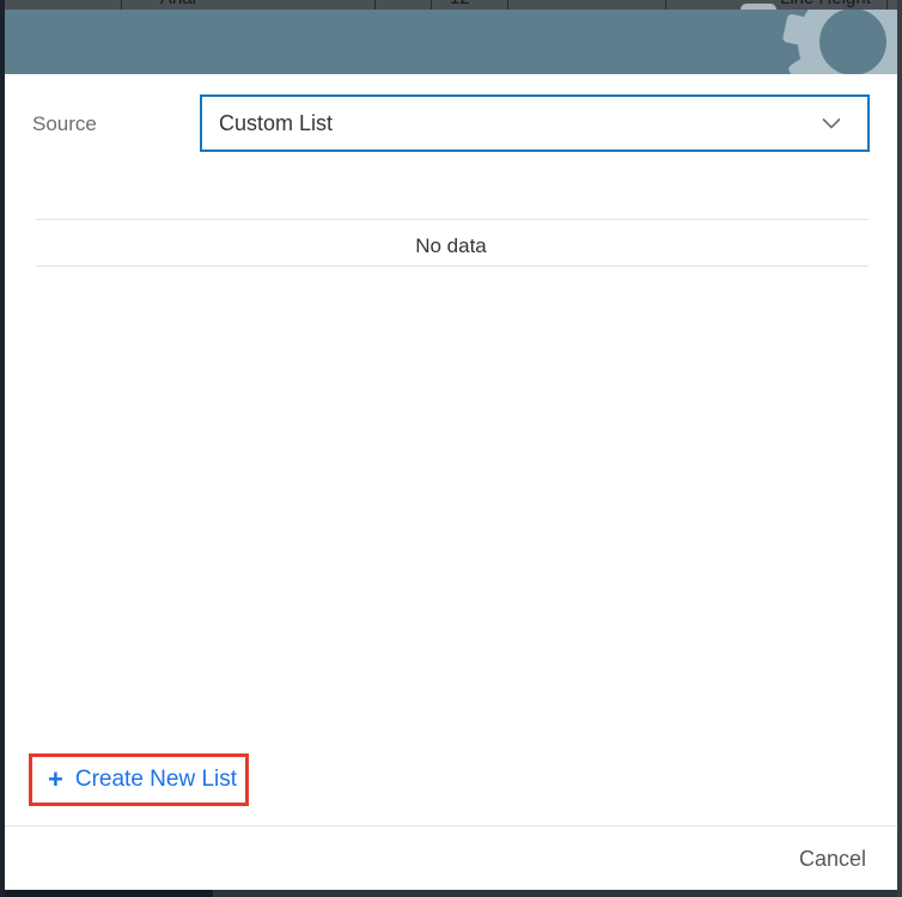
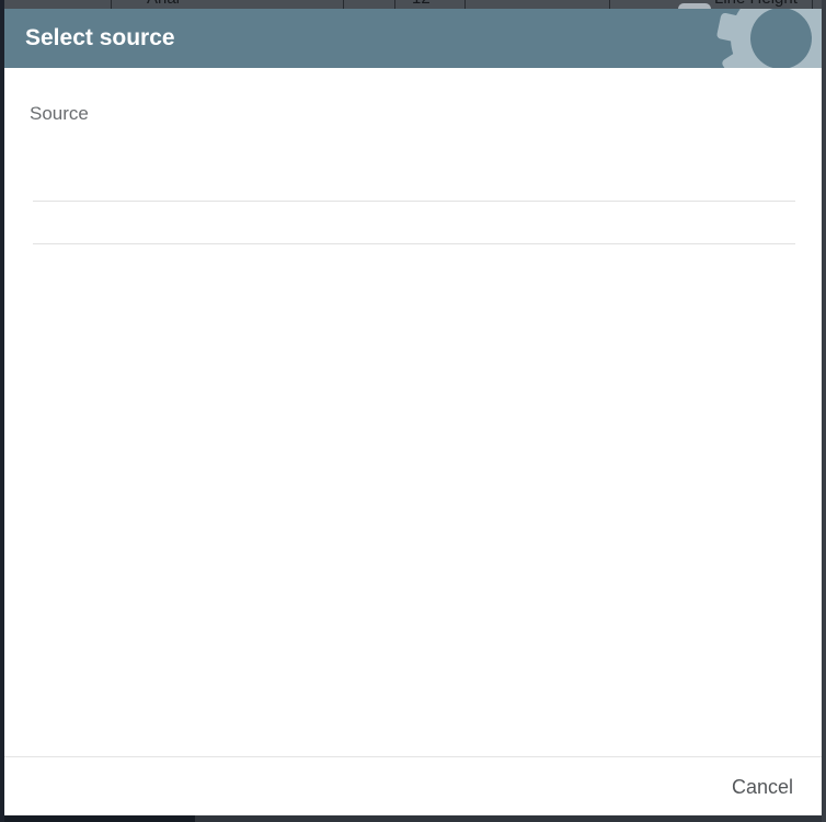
+ Select source
  Source
- Custom List
- No data
- +
- Create New List
  Cancel
